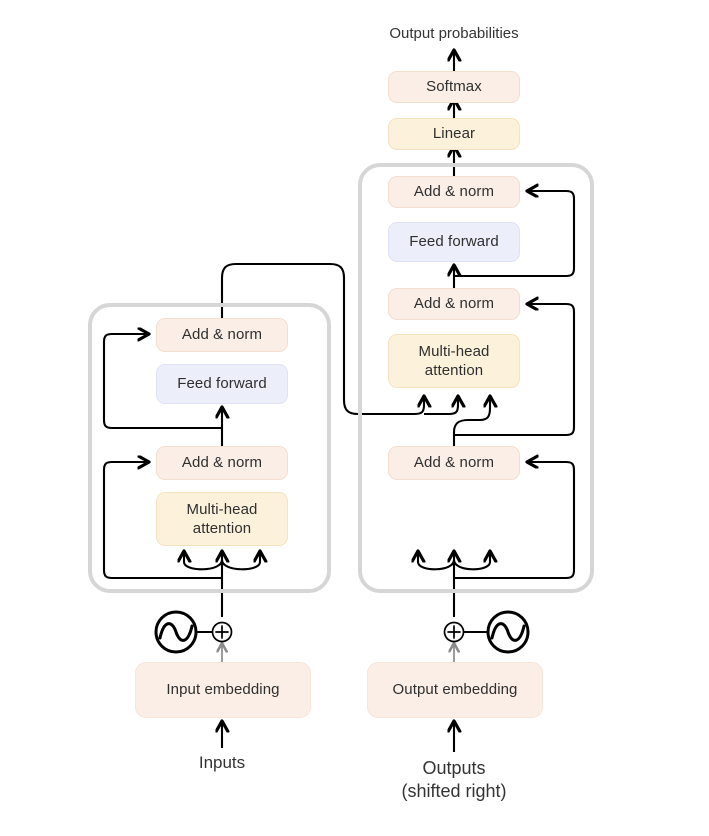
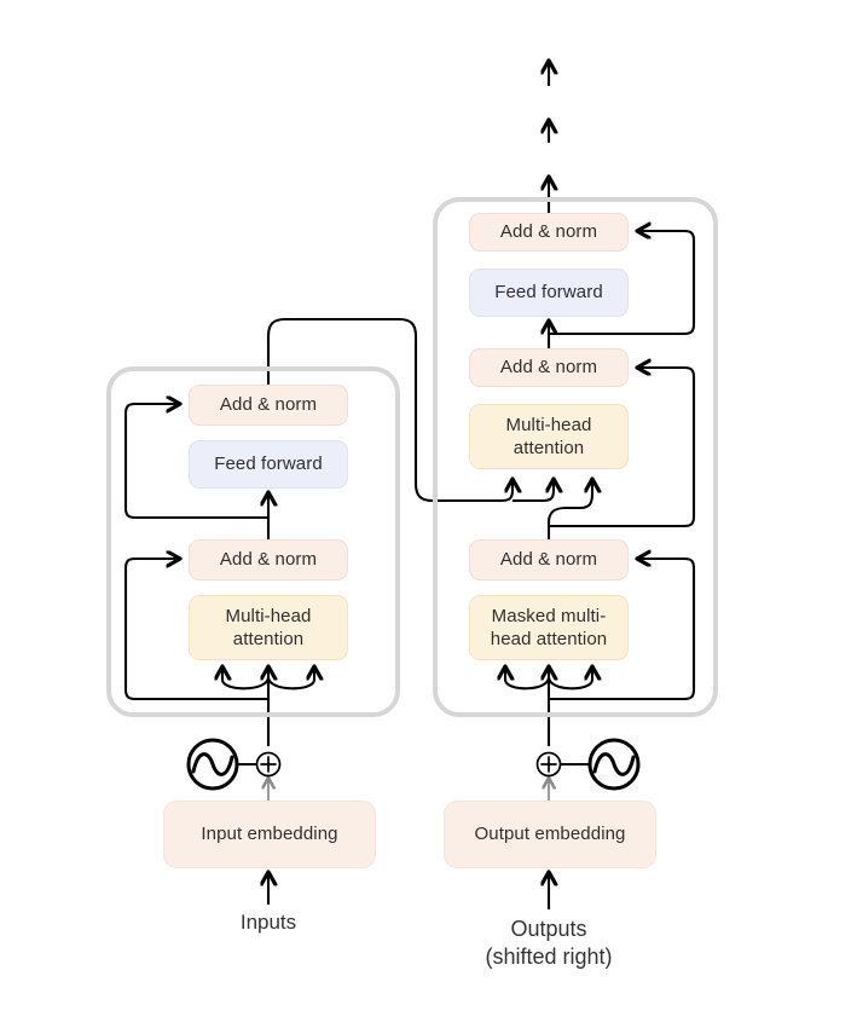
- Softmax
- Linear
  Add & norm
  Feed forward
  Add & norm
  Multi-head
  attention
  Add & norm
+ Masked multi-
+ head attention
  Add & norm
  Feed forward
  Add & norm
  Multi-head
  attention
  Input embedding
  Output embedding
- Output probabilities
  Inputs
  Outputs
  (shifted right)
